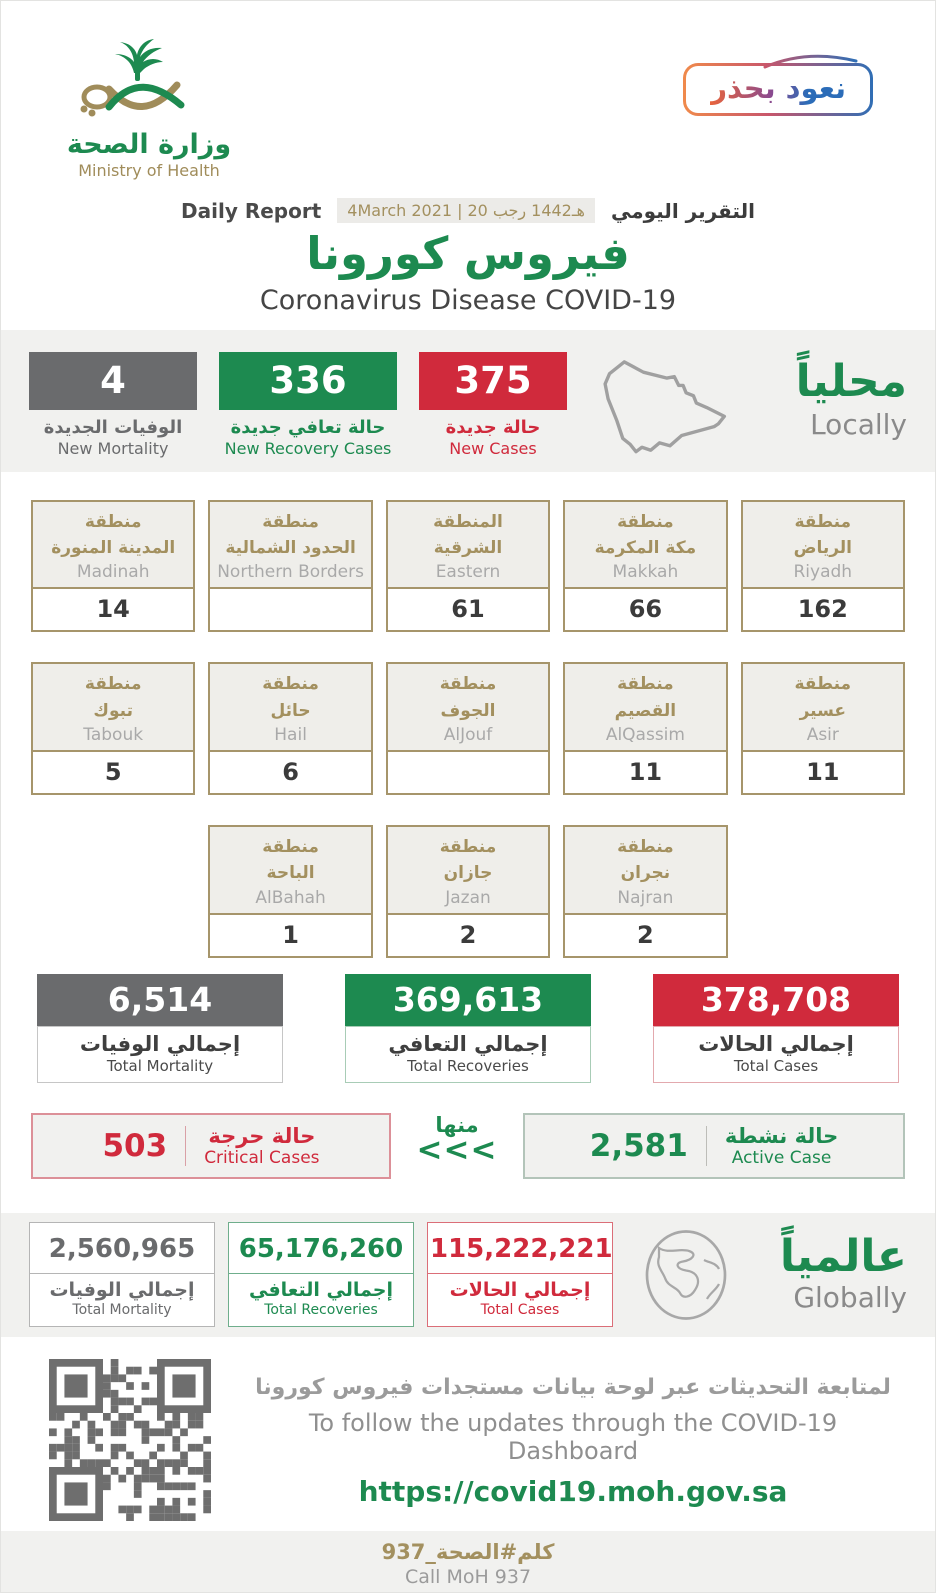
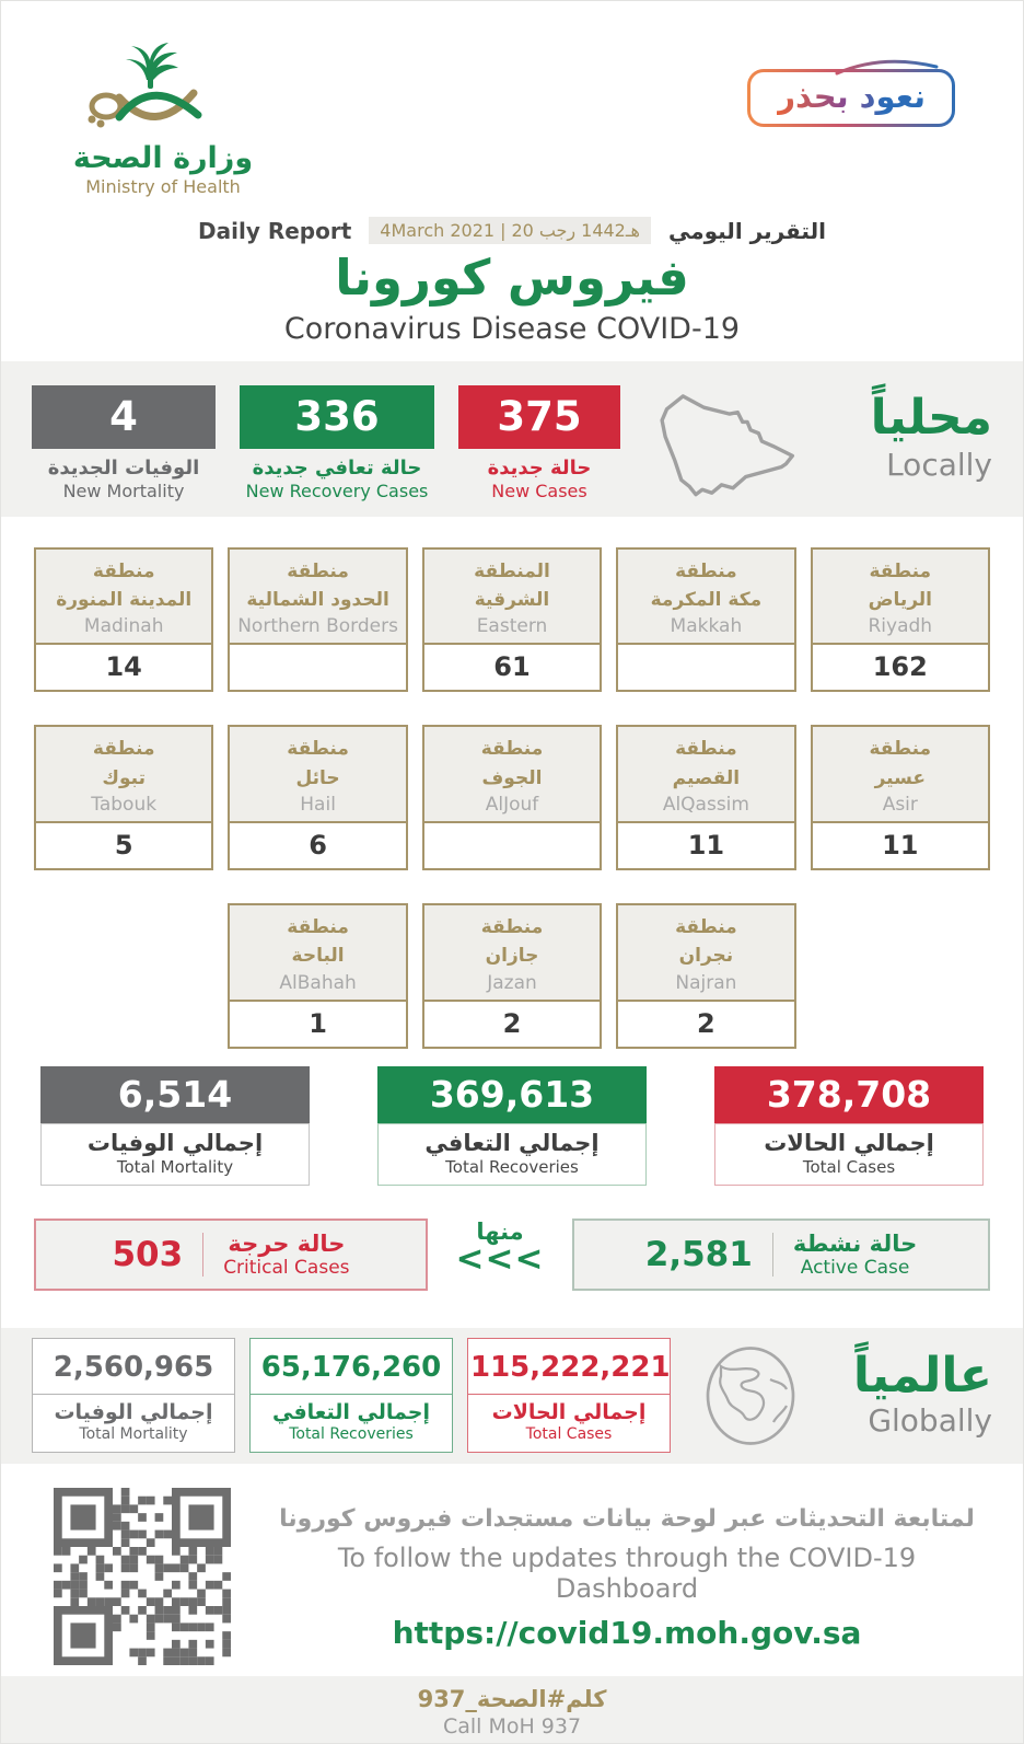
  وزارة الصحة
  Ministry of Health
  نعود بحذر
  Daily Report
  4March 2021
  |
  20
  رجب
  1442هـ
  التقرير اليومي
  فيروس كورونا
  Coronavirus Disease COVID-19
  4
  الوفيات الجديدة
  New Mortality
  336
  حالة تعافي جديدة
  New Recovery Cases
  375
  حالة جديدة
  New Cases
  محلياً
  Locally
  منطقة
  المدينة المنورة
  Madinah
  14
  منطقة
  الحدود الشمالية
  Northern Borders
  المنطقة
  الشرقية
  Eastern
  61
  منطقة
  مكة المكرمة
  Makkah
- 66
  منطقة
  الرياض
  Riyadh
  162
  منطقة
  تبوك
  Tabouk
  5
  منطقة
  حائل
  Hail
  6
  منطقة
  الجوف
  AlJouf
  منطقة
  القصيم
  AlQassim
  11
  منطقة
  عسير
  Asir
  11
  منطقة
  الباحة
  AlBahah
  1
  منطقة
  جازان
  Jazan
  2
  منطقة
  نجران
  Najran
  2
  6,514
  إجمالي الوفيات
  Total Mortality
  369,613
  إجمالي التعافي
  Total Recoveries
  378,708
  إجمالي الحالات
  Total Cases
  503
  حالة حرجة
  Critical Cases
  منها
  <<<
  2,581
  حالة نشطة
  Active Case
  2,560,965
  إجمالي الوفيات
  Total Mortality
  65,176,260
  إجمالي التعافي
  Total Recoveries
  115,222,221
  إجمالي الحالات
  Total Cases
  عالمياً
  Globally
  لمتابعة التحديثات عبر لوحة بيانات مستجدات فيروس كورونا
  To follow the updates through the COVID-19 Dashboard
  https://covid19.moh.gov.sa
  كلم#الصحة_937
  Call MoH 937
